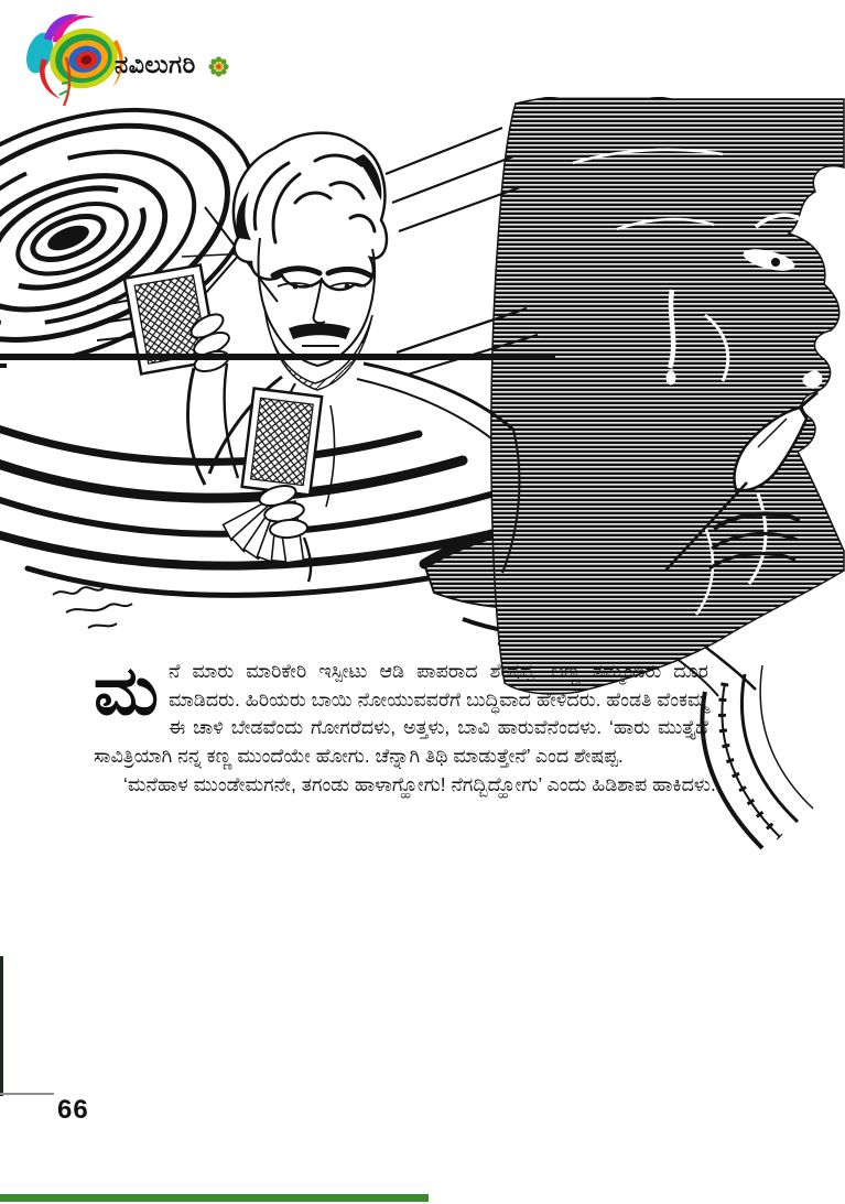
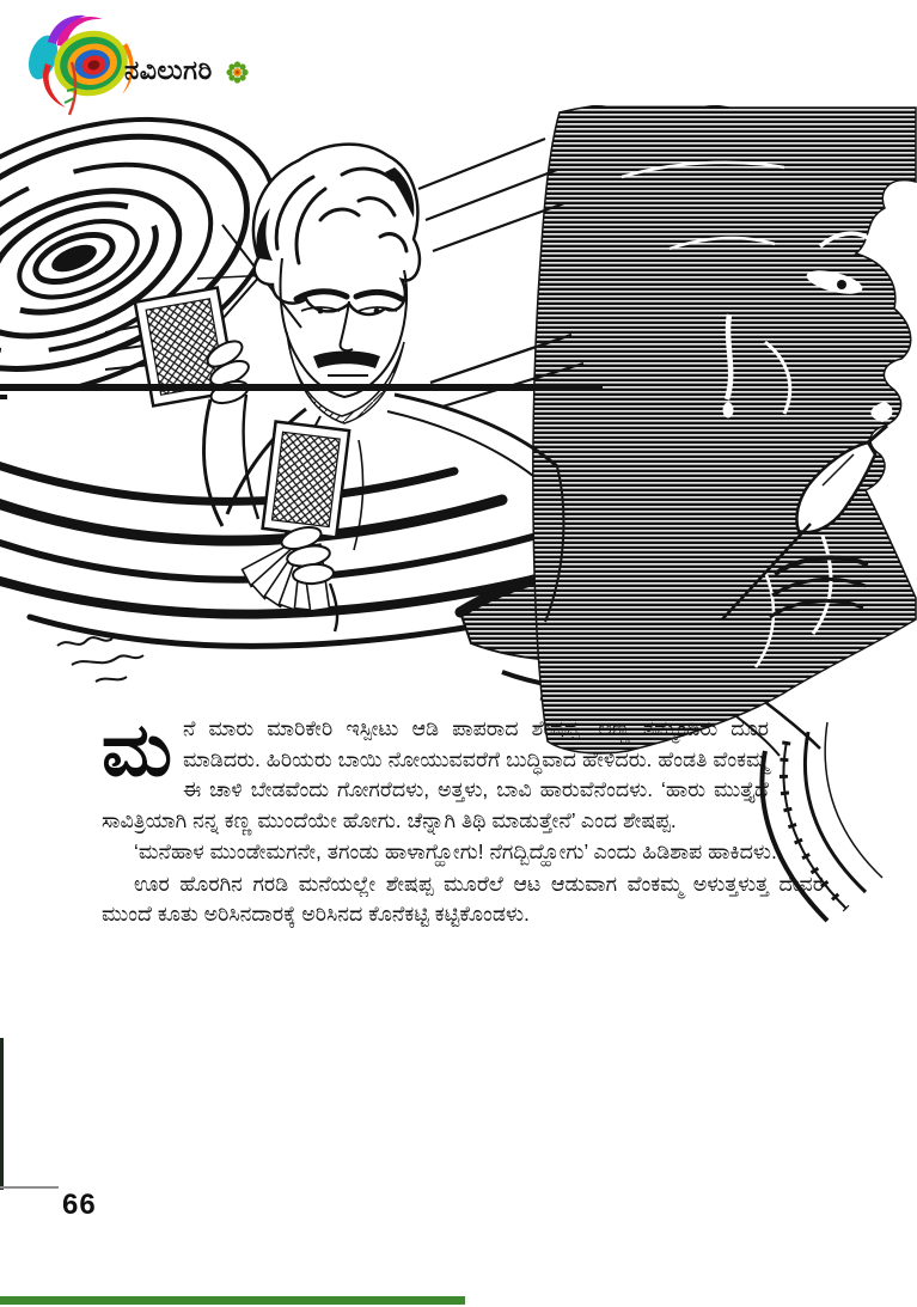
  ನವಿಲುಗರಿ
  ಮ
  ನೆ ಮಾರು ಮಾರಿಕೇರಿ ಇಸ್ಪೀಟು ಆಡಿ ಪಾಪರಾದ ಶೇಷಪ್ಪ. ಅಣ್ಣ ತಮ್ಮಂದಿರು ದೂರ ಮಾಡಿದರು. ಹಿರಿಯರು ಬಾಯಿ ನೋಯುವವರೆಗೆ ಬುದ್ಧಿವಾದ ಹೇಳಿದರು. ಹೆಂಡತಿ ವೆಂಕಮ್ಮ ಈ ಚಾಳಿ ಬೇಡವೆಂದು ಗೋಗರೆದಳು, ಅತ್ತಳು, ಬಾವಿ ಹಾರುವೆನೆಂದಳು. ‘ಹಾರು ಮುತ್ತೈದೆ ಸಾವಿತ್ರಿಯಾಗಿ ನನ್ನ ಕಣ್ಣ ಮುಂದೆಯೇ ಹೋಗು. ಚೆನ್ನಾಗಿ ತಿಥಿ ಮಾಡುತ್ತೇನೆ’ ಎಂದ ಶೇಷಪ್ಪ.
  ‘ಮನೆಹಾಳ ಮುಂಡೇಮಗನೇ, ತಗಂಡು ಹಾಳಾಗ್ಹೋಗು! ನೆಗದ್ಬಿದ್ಹೋಗು’ ಎಂದು ಹಿಡಿಶಾಪ ಹಾಕಿದಳು.
+ ಊರ ಹೊರಗಿನ ಗರಡಿ ಮನೆಯಲ್ಲೇ ಶೇಷಪ್ಪ ಮೂರೆಲೆ ಆಟ ಆಡುವಾಗ ವೆಂಕಮ್ಮ ಅಳುತ್ತಳುತ್ತ ದೇವರ ಮುಂದೆ ಕೂತು ಅರಿಸಿನದಾರಕ್ಕೆ ಅರಿಸಿನದ ಕೊನೆಕಟ್ಟಿ ಕಟ್ಟಿಕೊಂಡಳು.
  66
